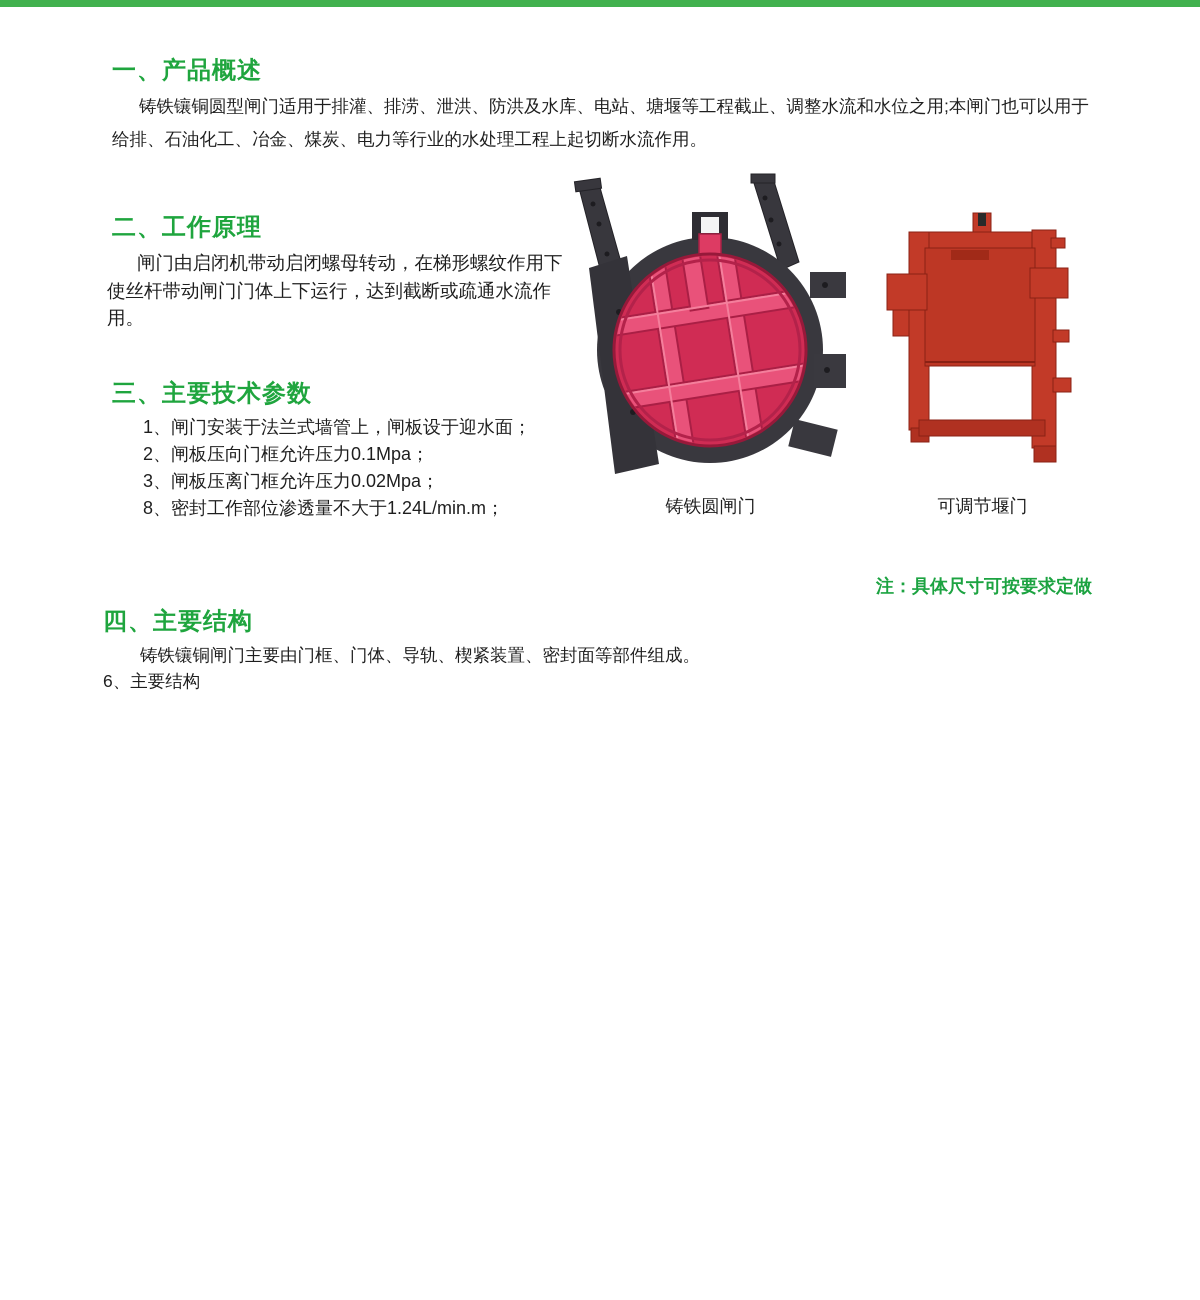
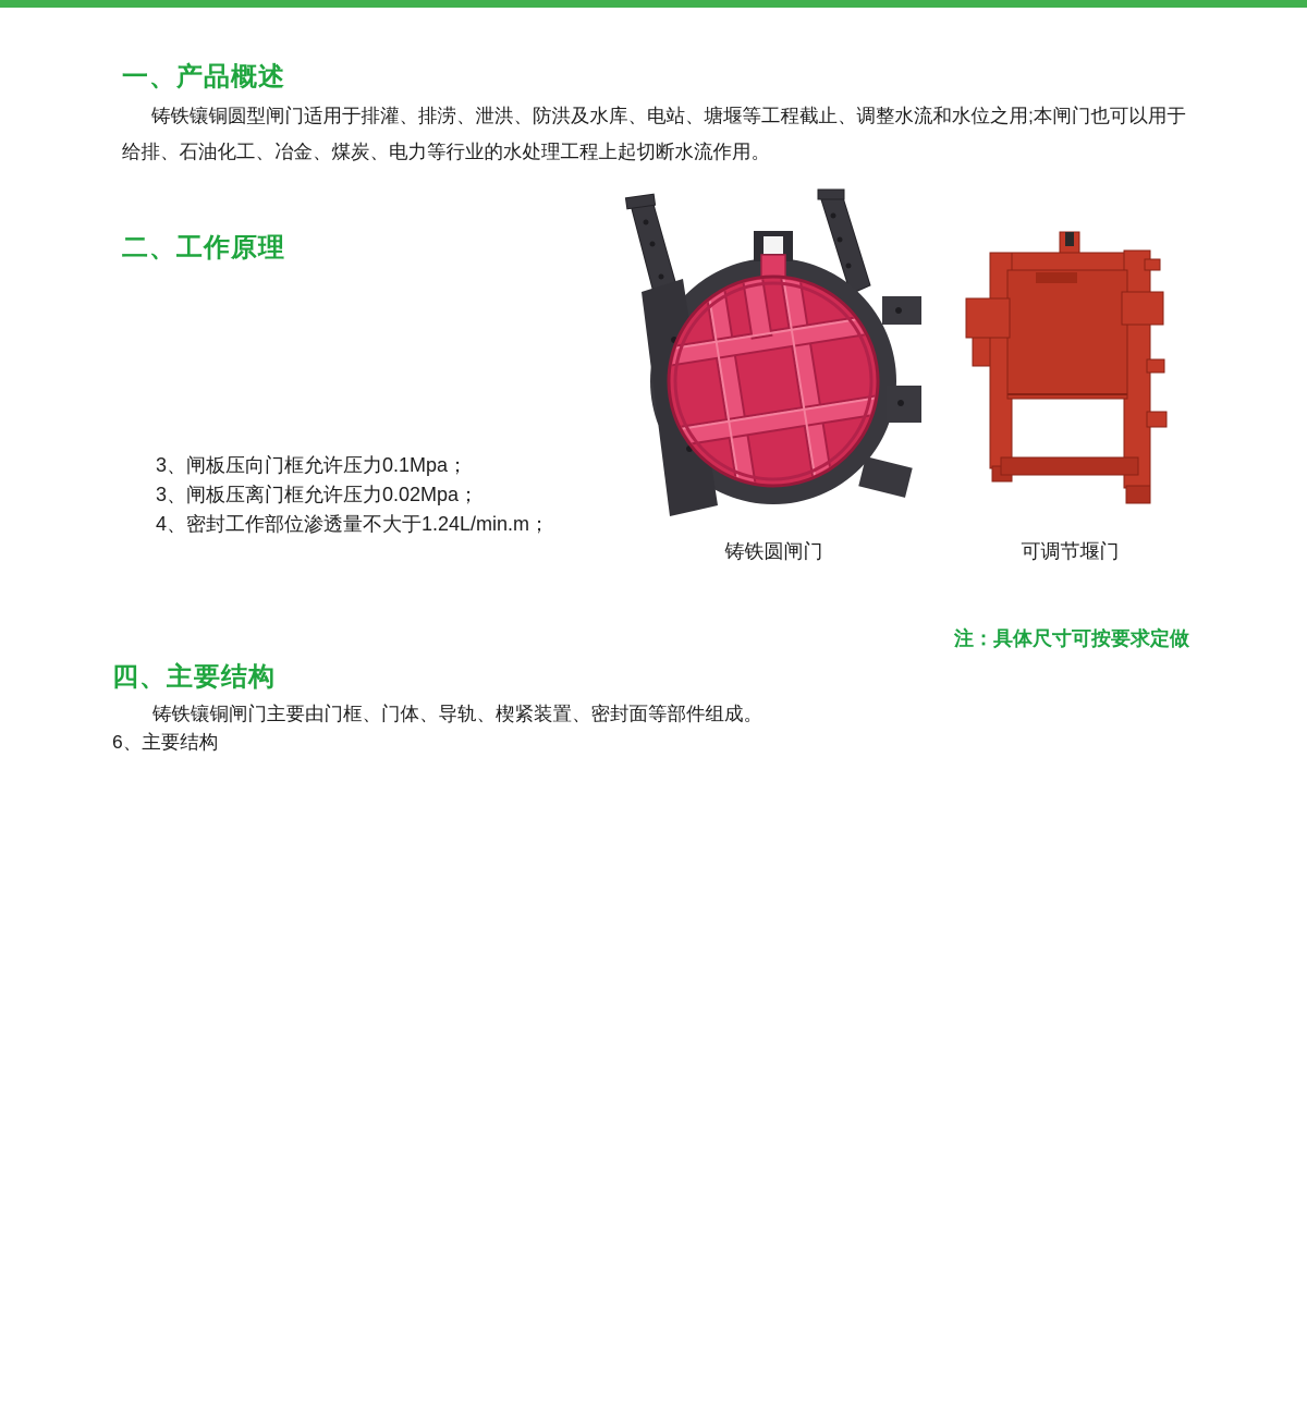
  一、产品概述
  铸铁镶铜圆型闸门适用于排灌、排涝、泄洪、防洪及水库、电站、塘堰等工程截止、调整水流和水位之用;本闸门也可以用于
  给排、石油化工、冶金、煤炭、电力等行业的水处理工程上起切断水流作用。
  二、工作原理
- 闸门由启闭机带动启闭螺母转动，在梯形螺纹作用下
- 使丝杆带动闸门门体上下运行，达到截断或疏通水流作
- 用。
- 三、主要技术参数
- 1、闸门安装于法兰式墙管上，闸板设于迎水面；
- 2、闸板压向门框允许压力0.1Mpa；
+ 3、闸板压向门框允许压力0.1Mpa；
  3、闸板压离门框允许压力0.02Mpa；
- 8、密封工作部位渗透量不大于1.24L/min.m；
+ 4、密封工作部位渗透量不大于1.24L/min.m；
  铸铁圆闸门
  可调节堰门
  注：具体尺寸可按要求定做
  四、主要结构
  铸铁镶铜闸门主要由门框、门体、导轨、楔紧装置、密封面等部件组成。
  6、主要结构
